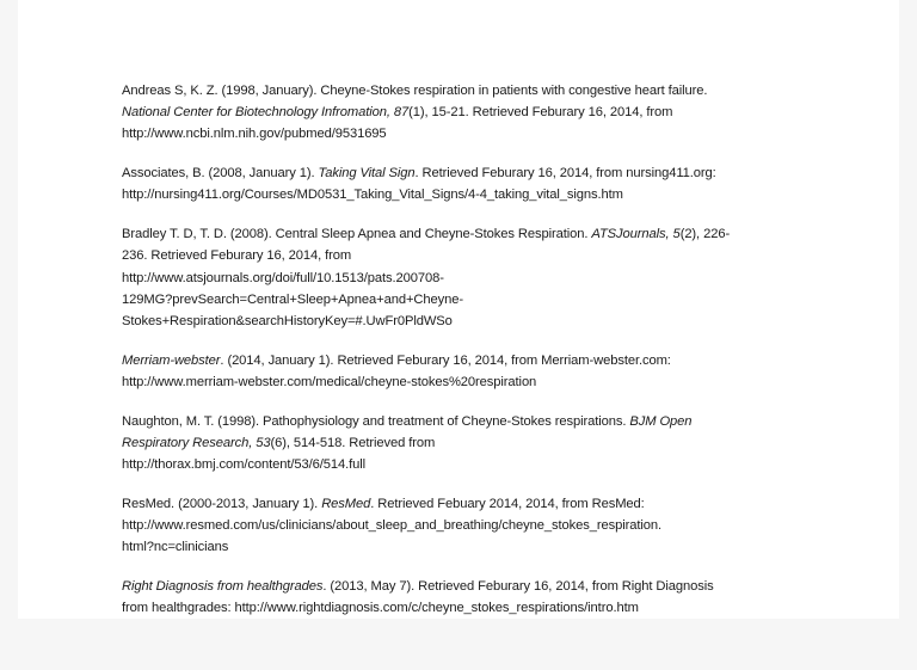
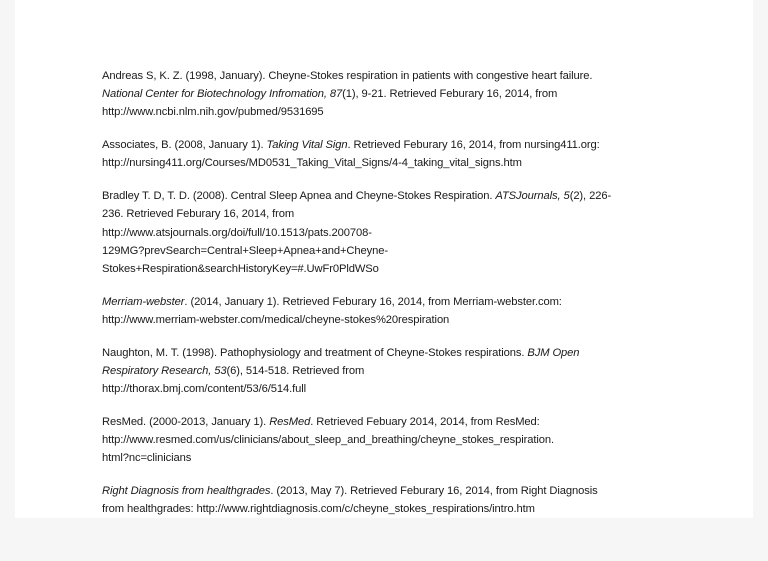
  Andreas S, K. Z. (1998, January). Cheyne-Stokes respiration in patients with congestive heart failure.
- National Center for Biotechnology Infromation, 87(1), 15-21. Retrieved Feburary 16, 2014, from
+ National Center for Biotechnology Infromation, 87(1), 9-21. Retrieved Feburary 16, 2014, from
  http://www.ncbi.nlm.nih.gov/pubmed/9531695
  Associates, B. (2008, January 1). Taking Vital Sign. Retrieved Feburary 16, 2014, from nursing411.org:
  http://nursing411.org/Courses/MD0531_Taking_Vital_Signs/4-4_taking_vital_signs.htm
  Bradley T. D, T. D. (2008). Central Sleep Apnea and Cheyne-Stokes Respiration. ATSJournals, 5(2), 226-
  236. Retrieved Feburary 16, 2014, from
  http://www.atsjournals.org/doi/full/10.1513/pats.200708-
  129MG?prevSearch=Central+Sleep+Apnea+and+Cheyne-
  Stokes+Respiration&searchHistoryKey=#.UwFr0PldWSo
  Merriam-webster. (2014, January 1). Retrieved Feburary 16, 2014, from Merriam-webster.com:
  http://www.merriam-webster.com/medical/cheyne-stokes%20respiration
  Naughton, M. T. (1998). Pathophysiology and treatment of Cheyne-Stokes respirations. BJM Open
  Respiratory Research, 53(6), 514-518. Retrieved from
  http://thorax.bmj.com/content/53/6/514.full
  ResMed. (2000-2013, January 1). ResMed. Retrieved Febuary 2014, 2014, from ResMed:
  http://www.resmed.com/us/clinicians/about_sleep_and_breathing/cheyne_stokes_respiration.
  html?nc=clinicians
  Right Diagnosis from healthgrades. (2013, May 7). Retrieved Feburary 16, 2014, from Right Diagnosis
  from healthgrades: http://www.rightdiagnosis.com/c/cheyne_stokes_respirations/intro.htm
